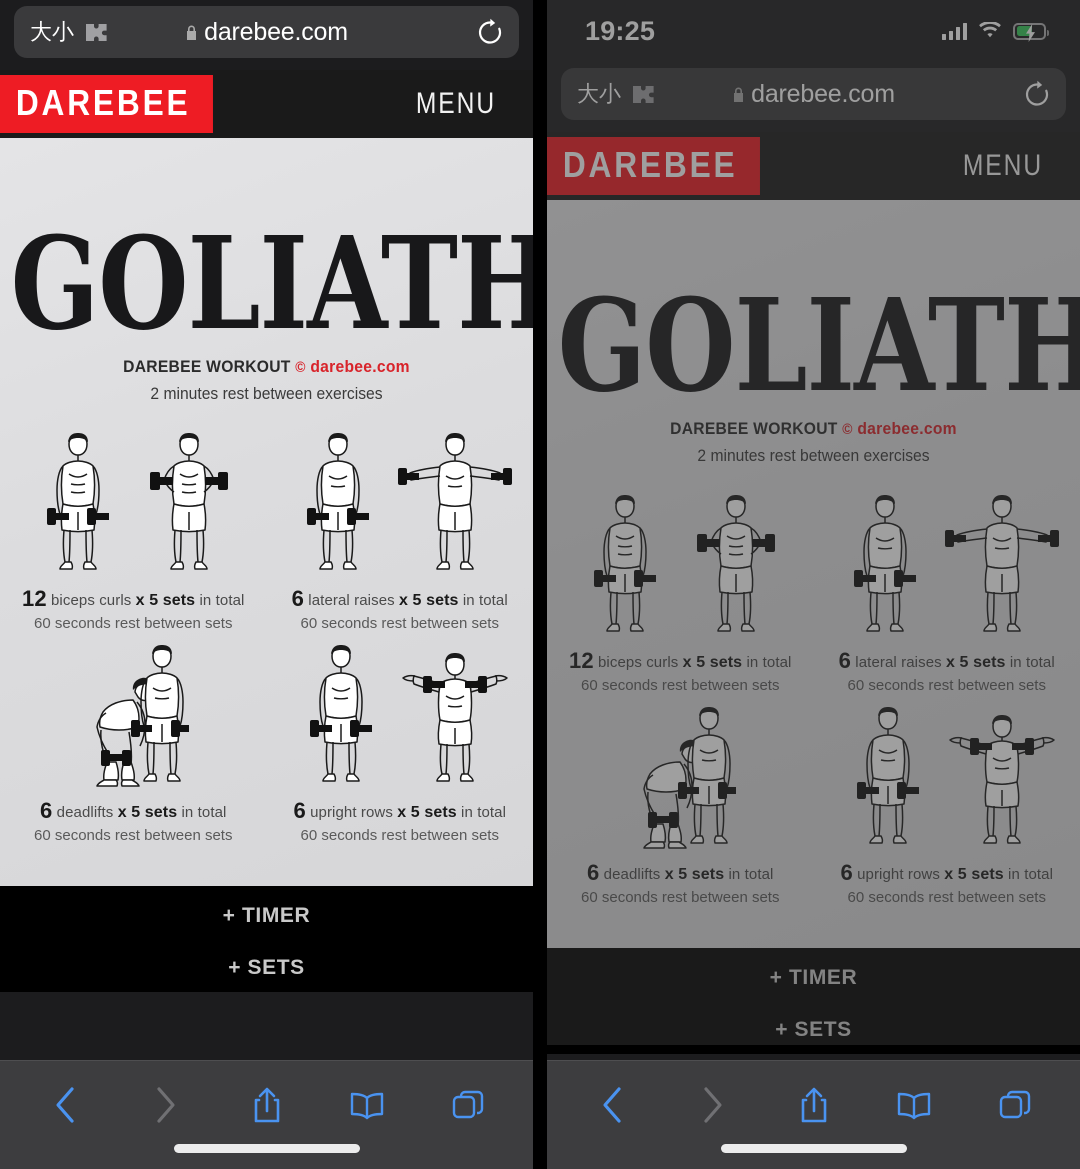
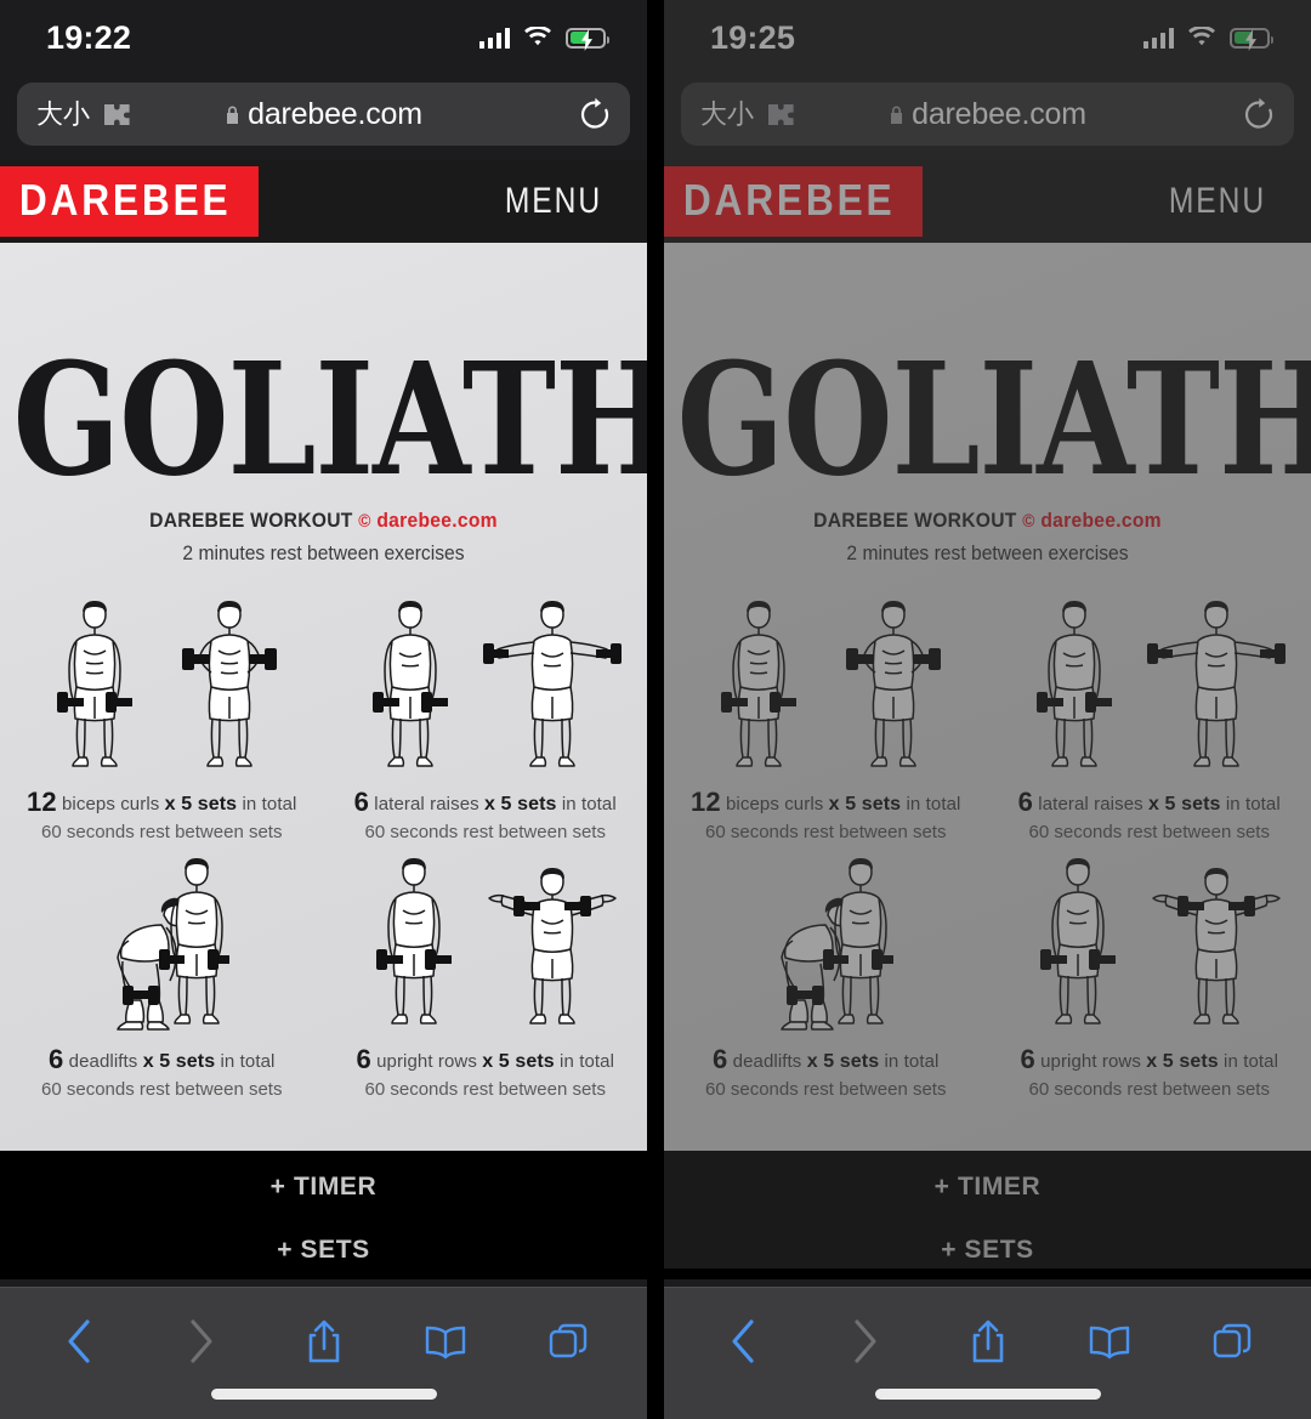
+ 19:22
  大小
  darebee.com
  DAREBEE
  MENU
  GOLIATH
  DAREBEE WORKOUT © darebee.com
  2 minutes rest between exercises
  12 biceps curls x 5 sets in total
  60 seconds rest between sets
  6 lateral raises x 5 sets in total
  60 seconds rest between sets
  6 deadlifts x 5 sets in total
  60 seconds rest between sets
  6 upright rows x 5 sets in total
  60 seconds rest between sets
  + TIMER
  + SETS
  19:25
  大小
  darebee.com
  DAREBEE
  MENU
  GOLIATH
  DAREBEE WORKOUT © darebee.com
  2 minutes rest between exercises
  12 biceps curls x 5 sets in total
  60 seconds rest between sets
  6 lateral raises x 5 sets in total
  60 seconds rest between sets
  6 deadlifts x 5 sets in total
  60 seconds rest between sets
  6 upright rows x 5 sets in total
  60 seconds rest between sets
  + TIMER
  + SETS
